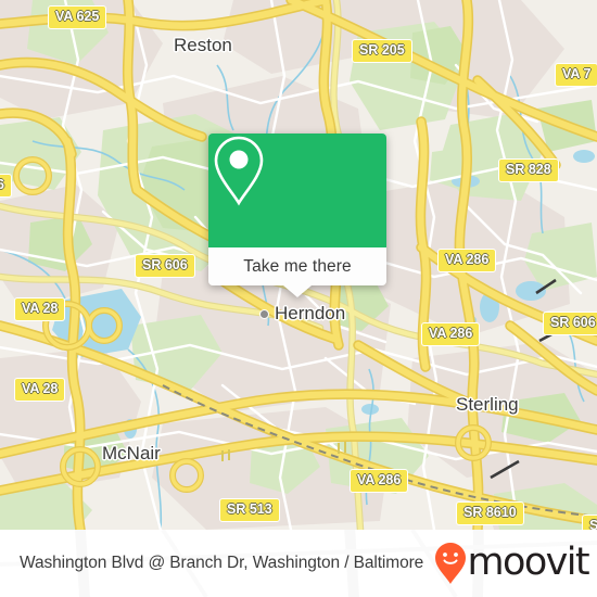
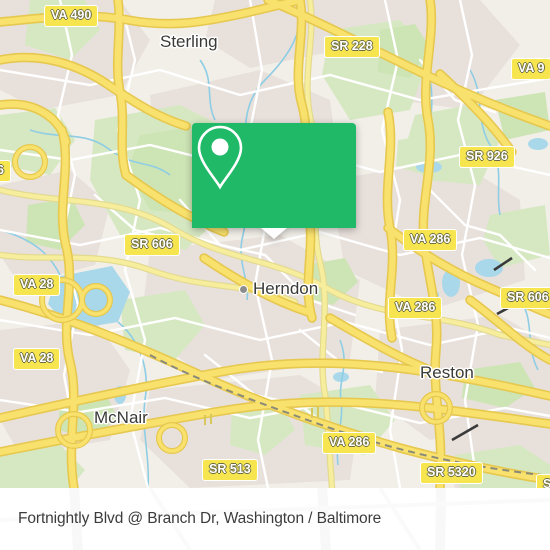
- Reston
+ Sterling
  Herndon
- Sterling
+ Reston
  McNair
- VA 625
+ VA 490
- SR 205
+ SR 228
- VA 7
+ VA 9
  6
- SR 828
+ SR 926
  SR 606
  VA 286
  SR 606
  VA 28
  VA 286
  VA 28
  VA 286
  SR 513
- SR 8610
+ SR 5320
  S
- Take me there
- Washington Blvd @ Branch Dr, Washington / Baltimore
+ Fortnightly Blvd @ Branch Dr, Washington / Baltimore
- moovit
